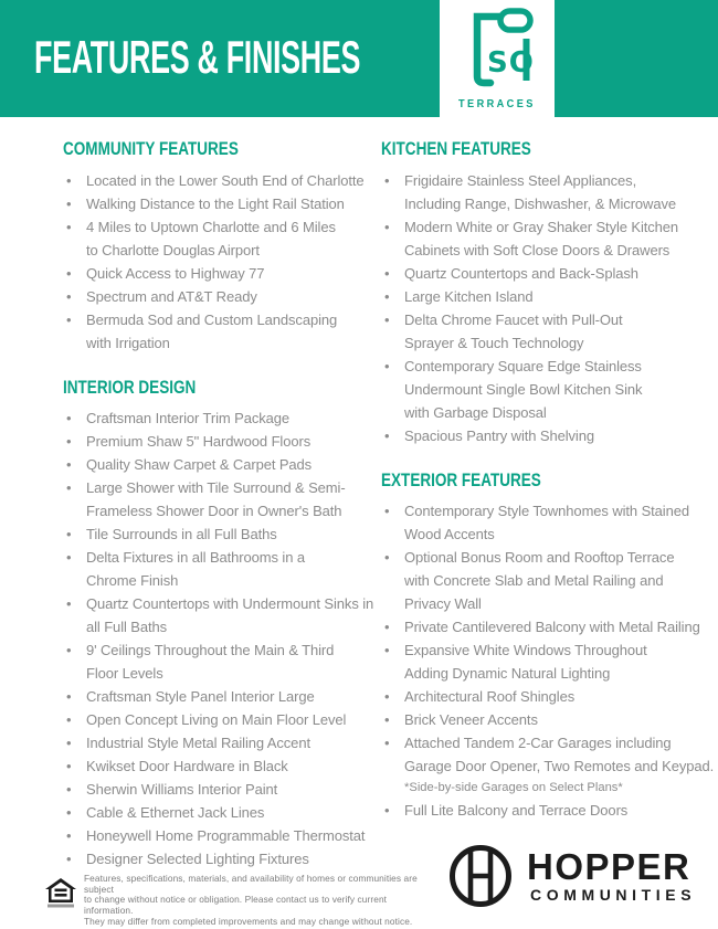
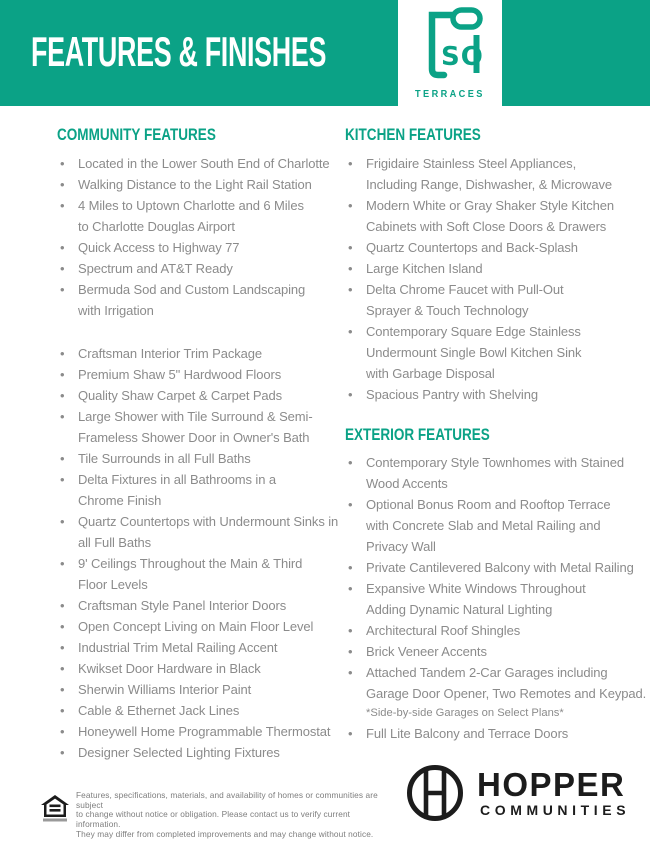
  FEATURES & FINISHES
  SO
  TERRACES
  COMMUNITY FEATURES
  •
  Located in the Lower South End of Charlotte
  •
  Walking Distance to the Light Rail Station
  •
  4 Miles to Uptown Charlotte and 6 Miles
  to Charlotte Douglas Airport
  •
  Quick Access to Highway 77
  •
  Spectrum and AT&T Ready
  •
  Bermuda Sod and Custom Landscaping
  with Irrigation
- INTERIOR DESIGN
  •
  Craftsman Interior Trim Package
  •
  Premium Shaw 5" Hardwood Floors
  •
  Quality Shaw Carpet & Carpet Pads
  •
  Large Shower with Tile Surround & Semi-
  Frameless Shower Door in Owner's Bath
  •
  Tile Surrounds in all Full Baths
  •
  Delta Fixtures in all Bathrooms in a
  Chrome Finish
  •
  Quartz Countertops with Undermount Sinks in
  all Full Baths
  •
  9' Ceilings Throughout the Main & Third
  Floor Levels
  •
- Craftsman Style Panel Interior Large
+ Craftsman Style Panel Interior Doors
  •
  Open Concept Living on Main Floor Level
  •
- Industrial Style Metal Railing Accent
+ Industrial Trim Metal Railing Accent
  •
  Kwikset Door Hardware in Black
  •
  Sherwin Williams Interior Paint
  •
  Cable & Ethernet Jack Lines
  •
  Honeywell Home Programmable Thermostat
  •
  Designer Selected Lighting Fixtures
  KITCHEN FEATURES
  •
  Frigidaire Stainless Steel Appliances,
  Including Range, Dishwasher, & Microwave
  •
  Modern White or Gray Shaker Style Kitchen
  Cabinets with Soft Close Doors & Drawers
  •
  Quartz Countertops and Back-Splash
  •
  Large Kitchen Island
  •
  Delta Chrome Faucet with Pull-Out
  Sprayer & Touch Technology
  •
  Contemporary Square Edge Stainless
  Undermount Single Bowl Kitchen Sink
  with Garbage Disposal
  •
  Spacious Pantry with Shelving
  EXTERIOR FEATURES
  •
  Contemporary Style Townhomes with Stained
  Wood Accents
  •
  Optional Bonus Room and Rooftop Terrace
  with Concrete Slab and Metal Railing and
  Privacy Wall
  •
  Private Cantilevered Balcony with Metal Railing
  •
  Expansive White Windows Throughout
  Adding Dynamic Natural Lighting
  •
  Architectural Roof Shingles
  •
  Brick Veneer Accents
  •
  Attached Tandem 2-Car Garages including
  Garage Door Opener, Two Remotes and Keypad.
  *Side-by-side Garages on Select Plans*
  •
  Full Lite Balcony and Terrace Doors
  Features, specifications, materials, and availability of homes or communities are subject
  to change without notice or obligation. Please contact us to verify current information.
  They may differ from completed improvements and may change without notice.
  HOPPER
  COMMUNITIES
